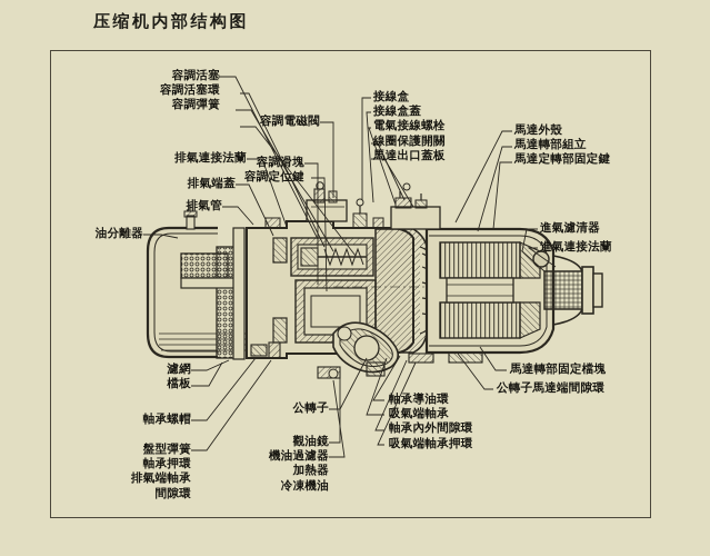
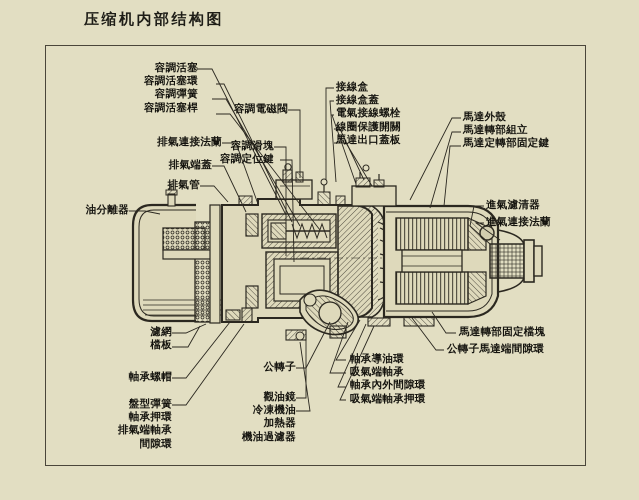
  压缩机内部结构图
  容調活塞
  容調活塞環
  容調彈簧
+ 容調活塞桿
  排氣連接法蘭
  排氣端蓋
  排氣管
  油分離器
  容調電磁閥
  容調滑塊
  容調定位鍵
  接線盒
  接線盒蓋
  電氣接線螺栓
  線圈保護開關
  馬達出口蓋板
  馬達外殼
  馬達轉部組立
  馬達定轉部固定鍵
  進氣濾清器
  進氣連接法蘭
  馬達轉部固定檔塊
  公轉子馬達端間隙環
  軸承導油環
  吸氣端軸承
  軸承內外間隙環
  吸氣端軸承押環
  公轉子
  觀油鏡
- 機油過濾器
+ 冷凍機油
  加熱器
- 冷凍機油
+ 機油過濾器
  濾網
  檔板
  軸承螺帽
  盤型彈簧
  軸承押環
  排氣端軸承
  間隙環
